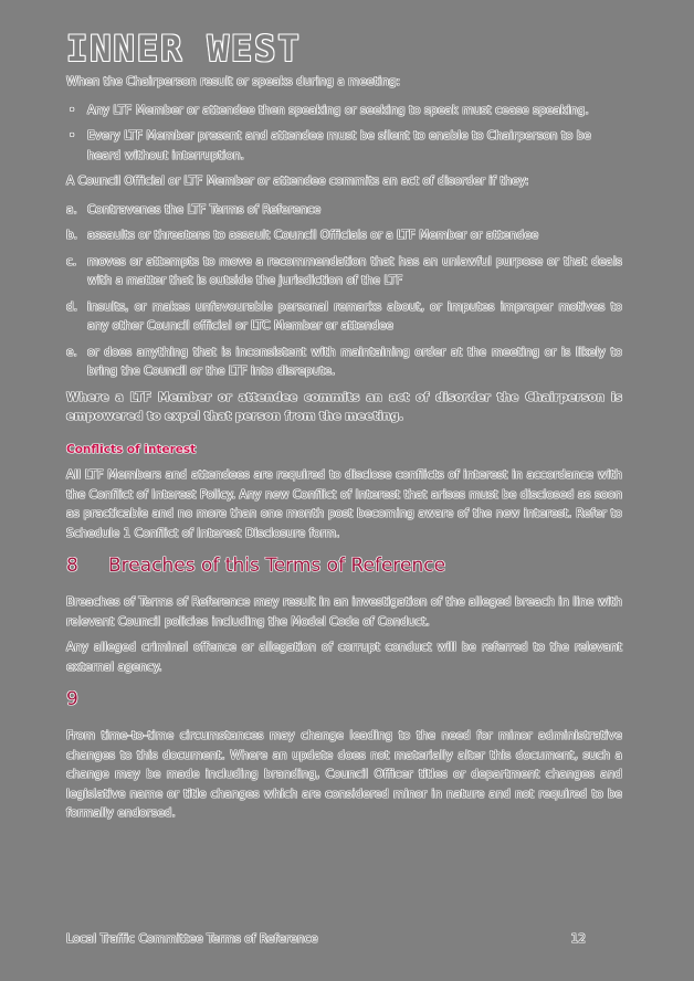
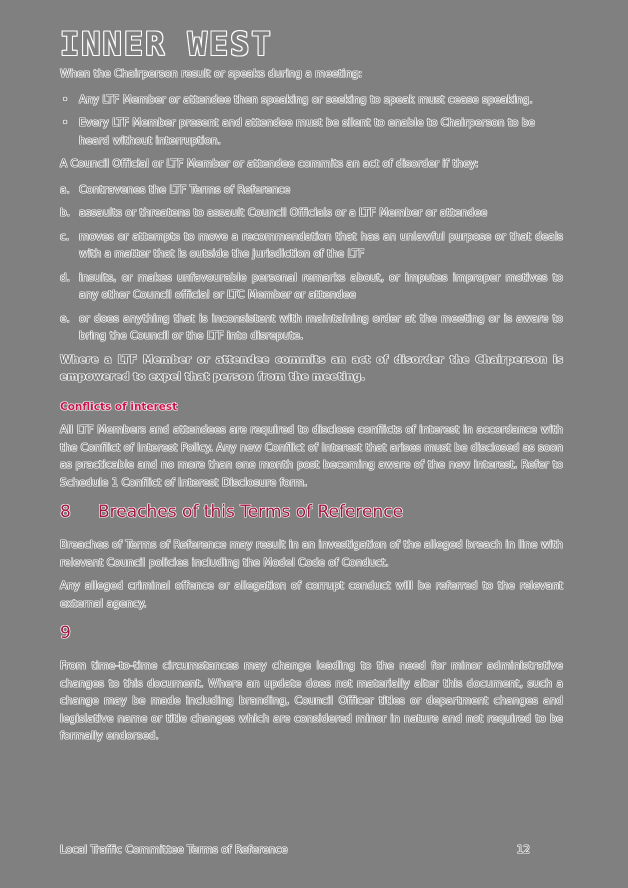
  INNER WEST
  When the Chairperson result or speaks during a meeting:
  •
  Any LTF Member or attendee then speaking or seeking to speak must cease speaking.
  •
  Every LTF Member present and attendee must be silent to enable to Chairperson to be heard without interruption.
  A Council Official or LTF Member or attendee commits an act of disorder if they:
  a.
  Contravenes the LTF Terms of Reference
  b.
  assaults or threatens to assault Council Officials or a LTF Member or attendee
  c.
  moves or attempts to move a recommendation that has an unlawful purpose or that deals with a matter that is outside the jurisdiction of the LTF
  d.
  insults, or makes unfavourable personal remarks about, or imputes improper motives to any other Council official or LTC Member or attendee
  e.
- or does anything that is inconsistent with maintaining order at the meeting or is likely to bring the Council or the LTF into disrepute.
+ or does anything that is inconsistent with maintaining order at the meeting or is aware to bring the Council or the LTF into disrepute.
  Where a LTF Member or attendee commits an act of disorder the Chairperson is empowered to expel that person from the meeting.
  Conflicts of interest
  All LTF Members and attendees are required to disclose conflicts of interest in accordance with the Conflict of Interest Policy. Any new Conflict of Interest that arises must be disclosed as soon as practicable and no more than one month post becoming aware of the new interest. Refer to Schedule 1 Conflict of Interest Disclosure form.
  8
  Breaches of this Terms of Reference
  Breaches of Terms of Reference may result in an investigation of the alleged breach in line with relevant Council policies including the Model Code of Conduct.
  Any alleged criminal offence or allegation of corrupt conduct will be referred to the relevant external agency.
  9
  From time-to-time circumstances may change leading to the need for minor administrative changes to this document. Where an update does not materially alter this document, such a change may be made including branding, Council Officer titles or department changes and legislative name or title changes which are considered minor in nature and not required to be formally endorsed.
  Local Traffic Committee Terms of Reference
  12
